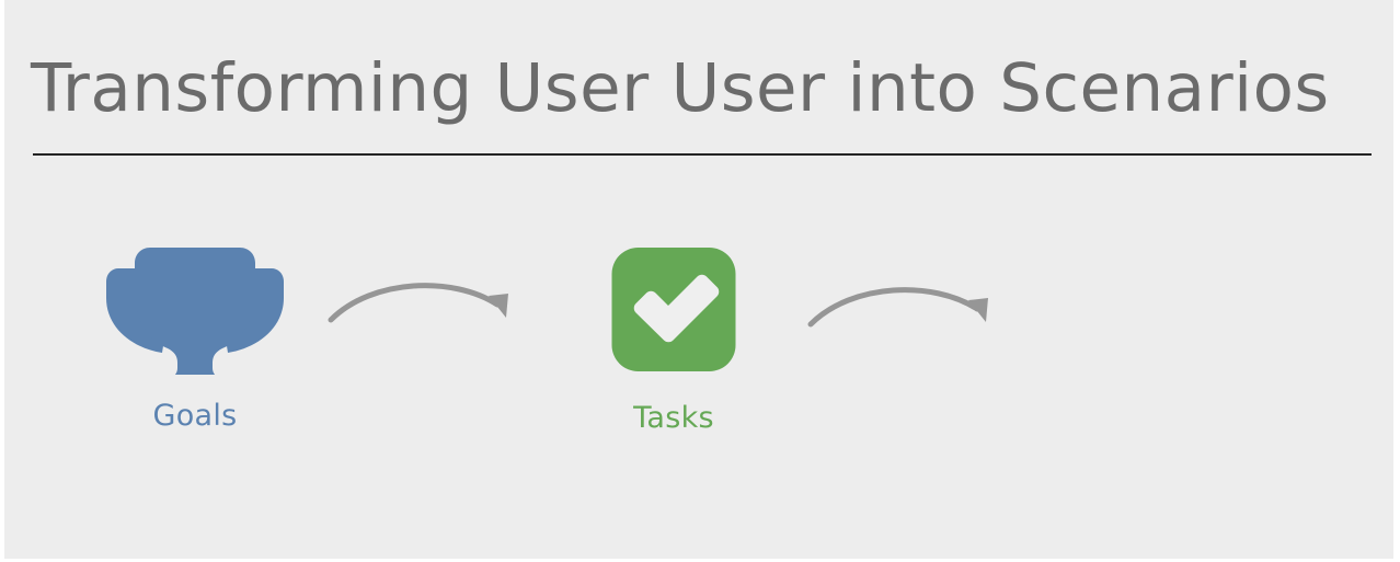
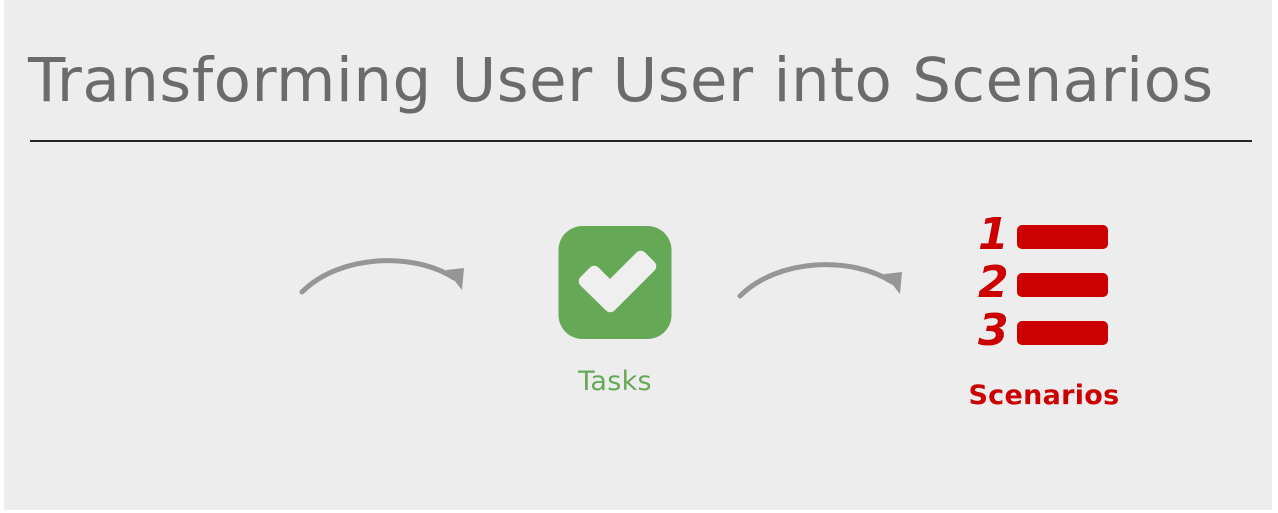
  Transforming User User into Scenarios
- Goals
  Tasks
+ 1
+ 2
+ 3
+ Scenarios
